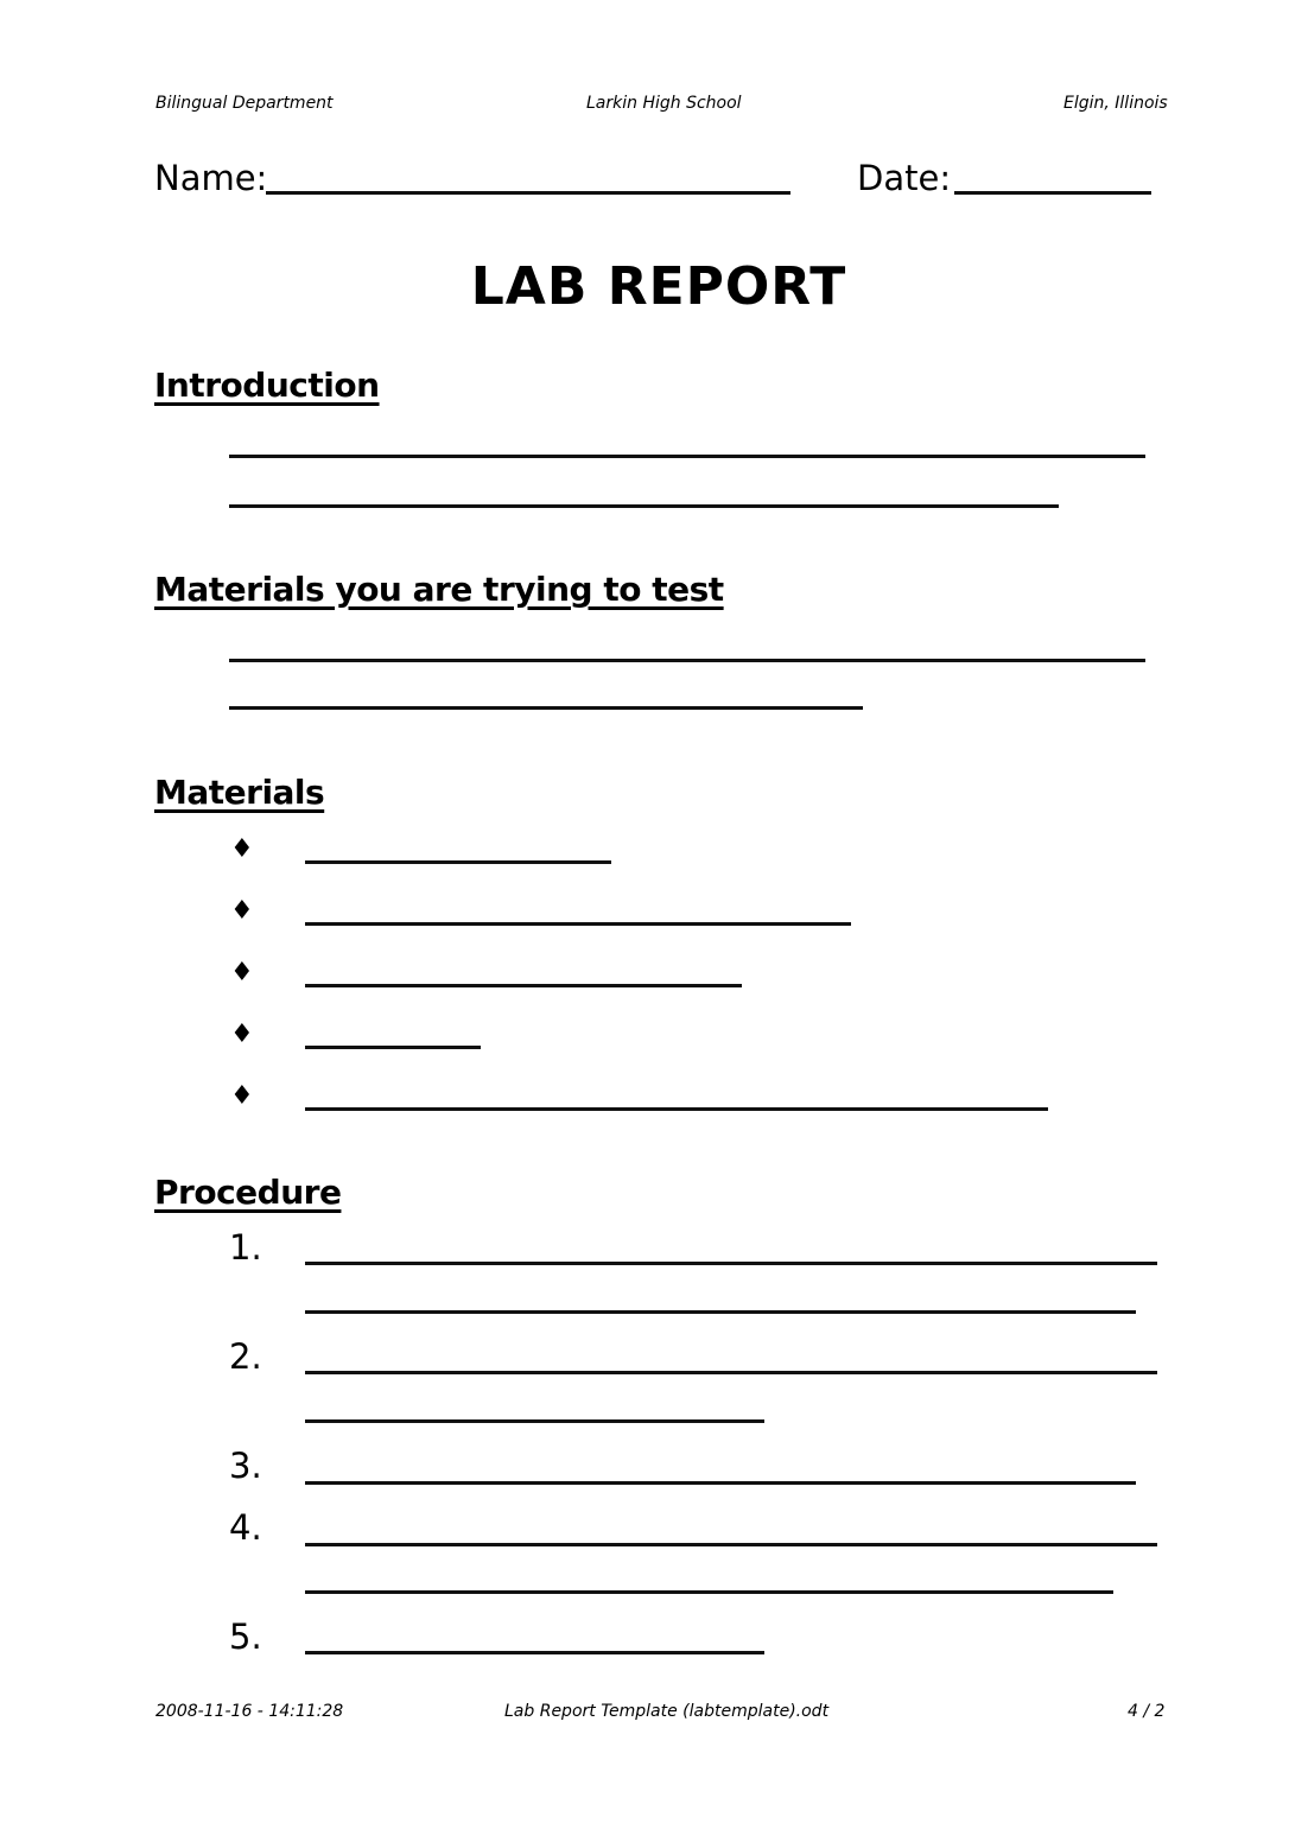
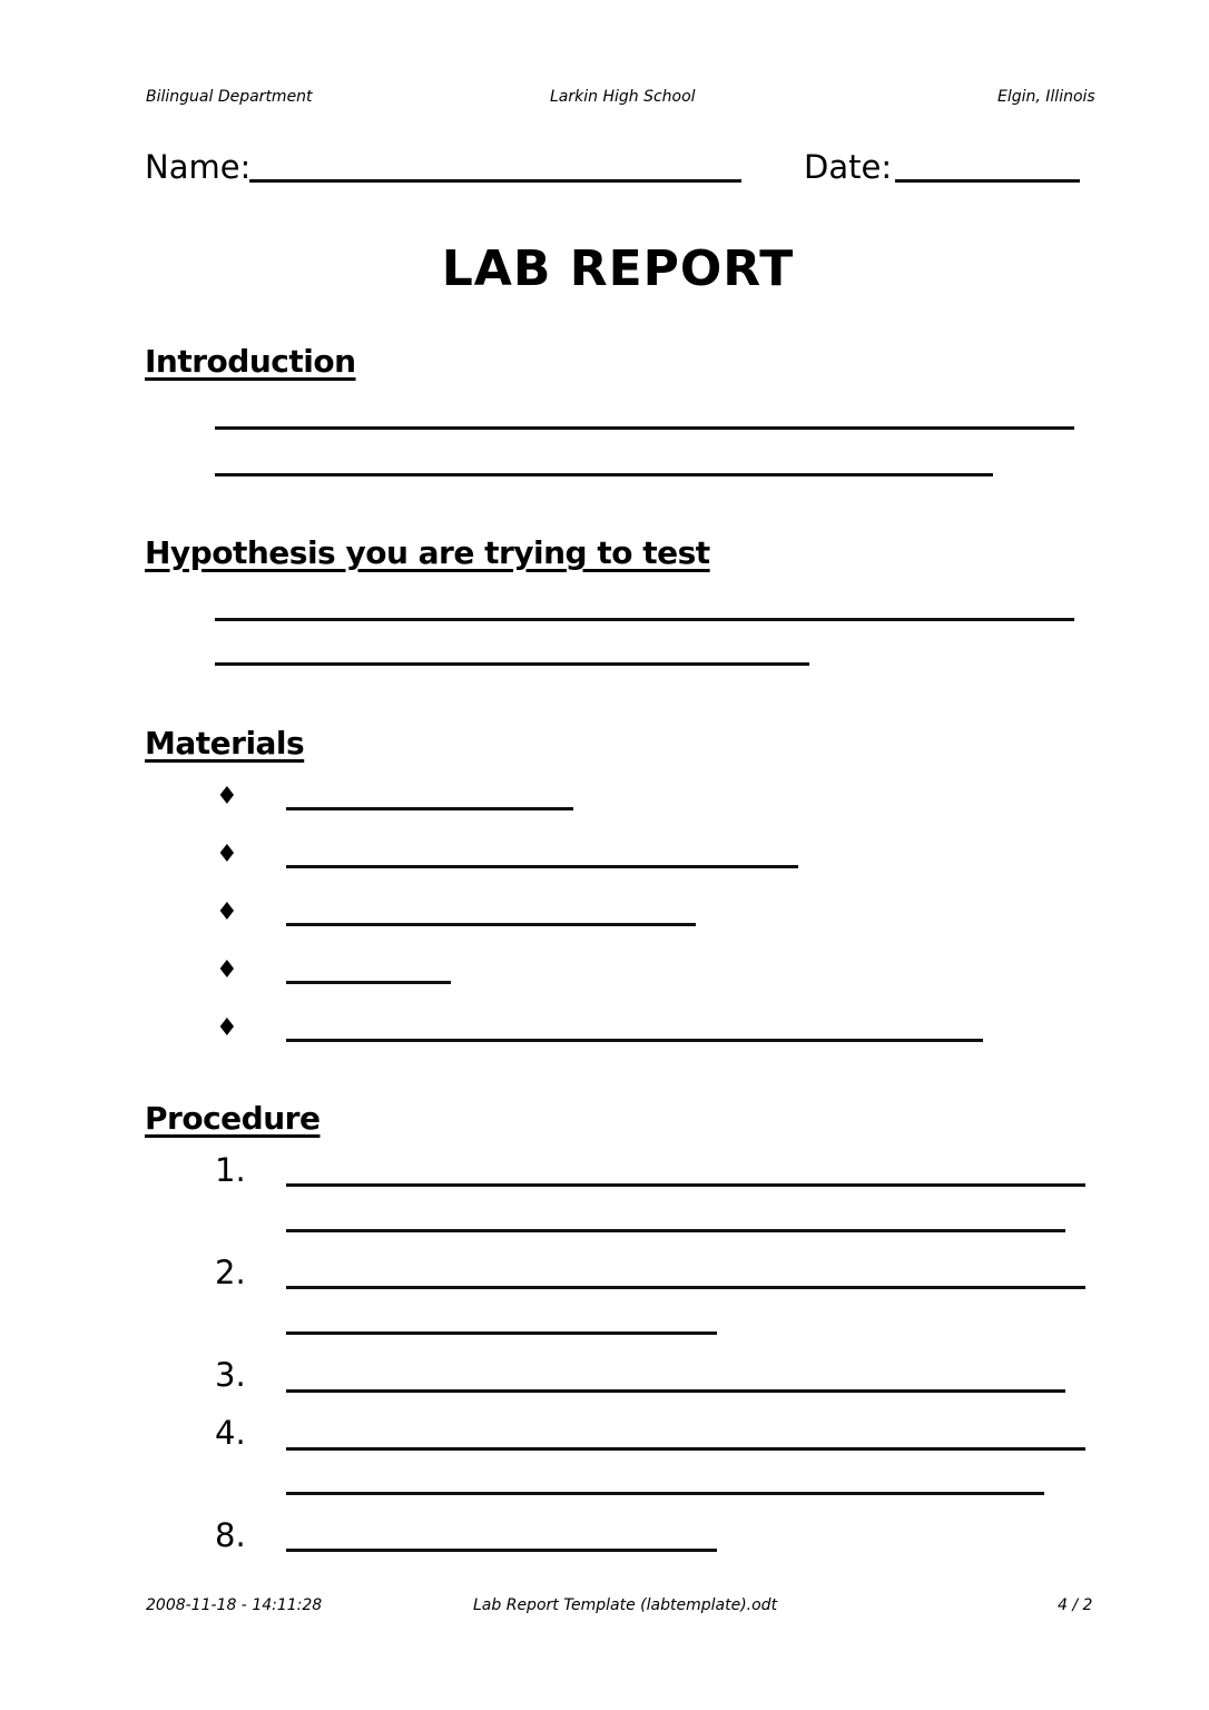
  Bilingual Department
  Larkin High School
  Elgin, Illinois
  Name:
  Date:
  LAB REPORT
  Introduction
- Materials you are trying to test
+ Hypothesis you are trying to test
  Materials
  ♦
  ♦
  ♦
  ♦
  ♦
  Procedure
  1.
  2.
  3.
  4.
- 5.
+ 8.
- 2008-11-16 - 14:11:28
+ 2008-11-18 - 14:11:28
  Lab Report Template (labtemplate).odt
  4 / 2
